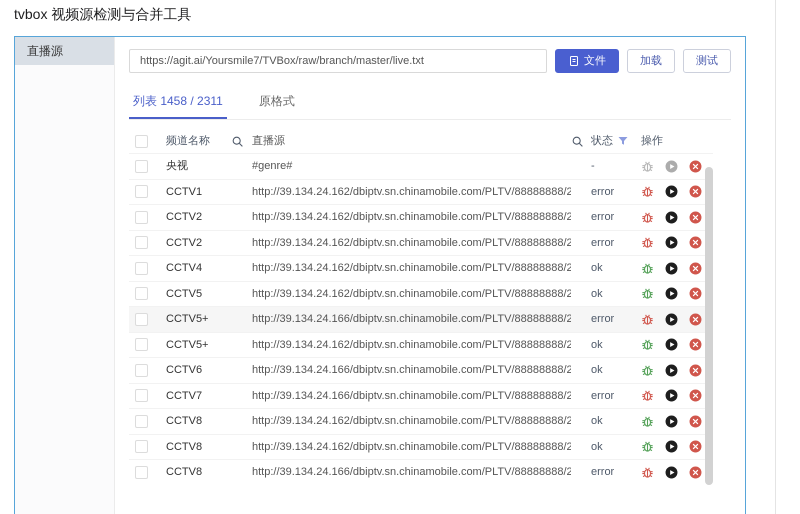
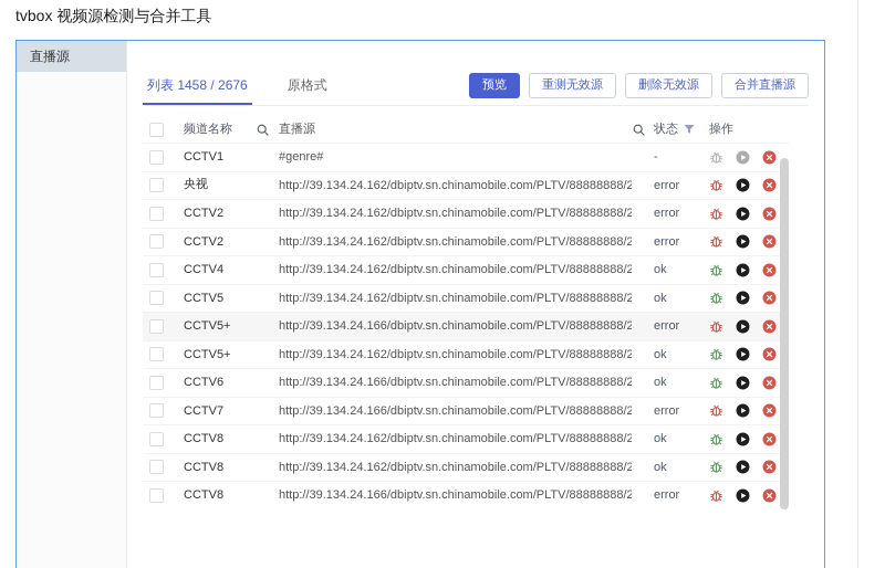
  tvbox 视频源检测与合并工具
  直播源
- https://agit.ai/Yoursmile7/TVBox/raw/branch/master/live.txt
- 文件
- 加载
- 测试
- 列表 1458 / 2311
+ 列表 1458 / 2676
  原格式
+ 预览
+ 重测无效源
+ 删除无效源
+ 合并直播源
  频道名称
  直播源
  状态
  操作
- 央视
+ CCTV1
  #genre#
  -
- CCTV1
+ 央视
  http://39.134.24.162/dbiptv.sn.chinamobile.com/PLTV/88888888/2
  error
  CCTV2
  http://39.134.24.162/dbiptv.sn.chinamobile.com/PLTV/88888888/2
  error
  CCTV2
  http://39.134.24.162/dbiptv.sn.chinamobile.com/PLTV/88888888/2
  error
  CCTV4
  http://39.134.24.162/dbiptv.sn.chinamobile.com/PLTV/88888888/2
  ok
  CCTV5
  http://39.134.24.162/dbiptv.sn.chinamobile.com/PLTV/88888888/2
  ok
  CCTV5+
  http://39.134.24.166/dbiptv.sn.chinamobile.com/PLTV/88888888/2
  error
  CCTV5+
  http://39.134.24.162/dbiptv.sn.chinamobile.com/PLTV/88888888/2
  ok
  CCTV6
  http://39.134.24.166/dbiptv.sn.chinamobile.com/PLTV/88888888/2
  ok
  CCTV7
  http://39.134.24.166/dbiptv.sn.chinamobile.com/PLTV/88888888/2
  error
  CCTV8
  http://39.134.24.162/dbiptv.sn.chinamobile.com/PLTV/88888888/2
  ok
  CCTV8
  http://39.134.24.162/dbiptv.sn.chinamobile.com/PLTV/88888888/2
  ok
  CCTV8
  http://39.134.24.166/dbiptv.sn.chinamobile.com/PLTV/88888888/2
  error
